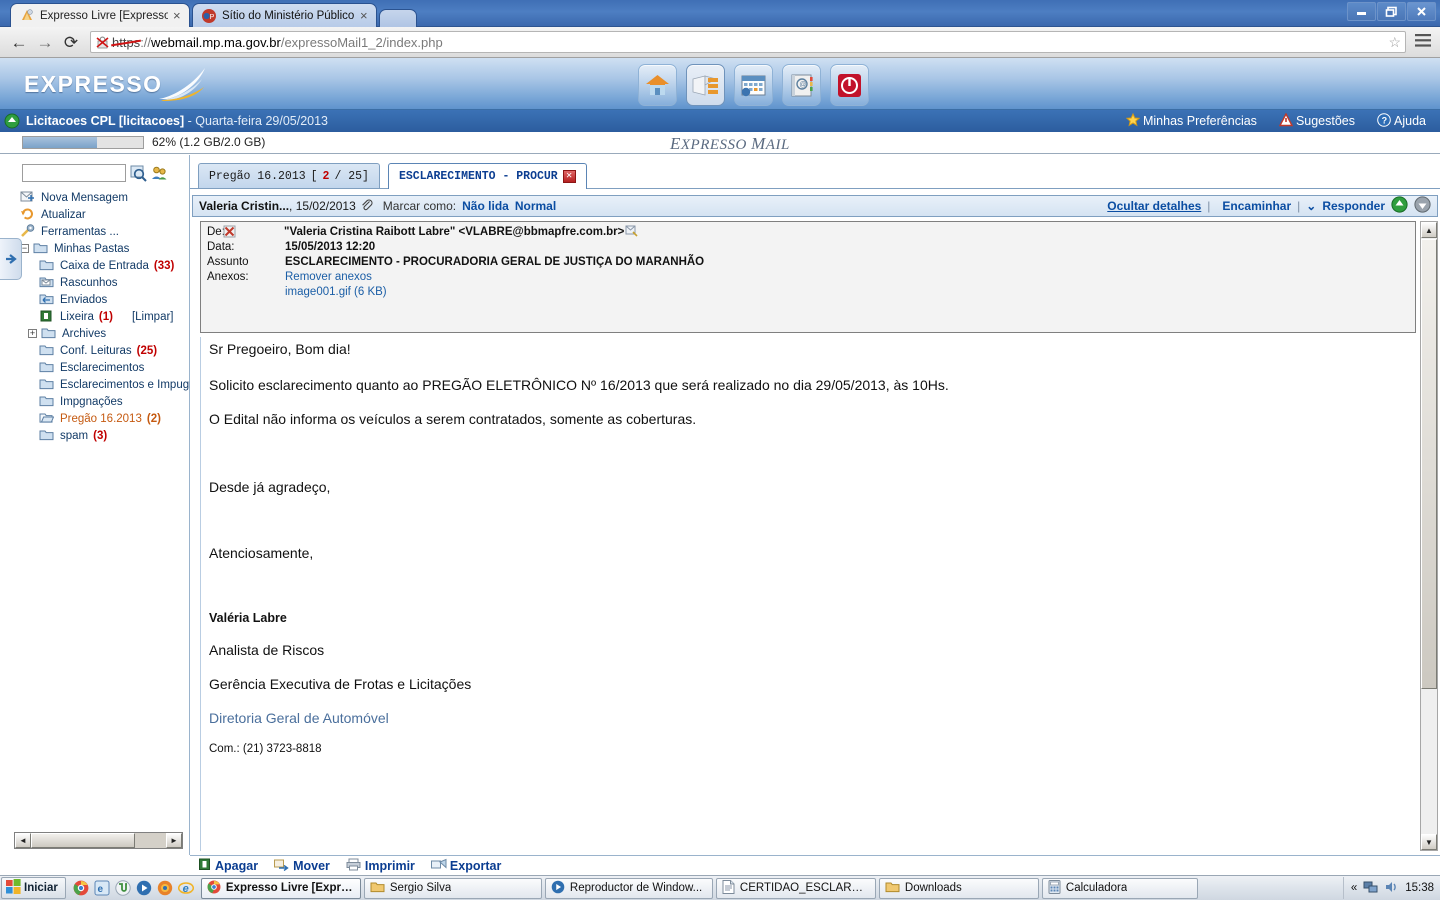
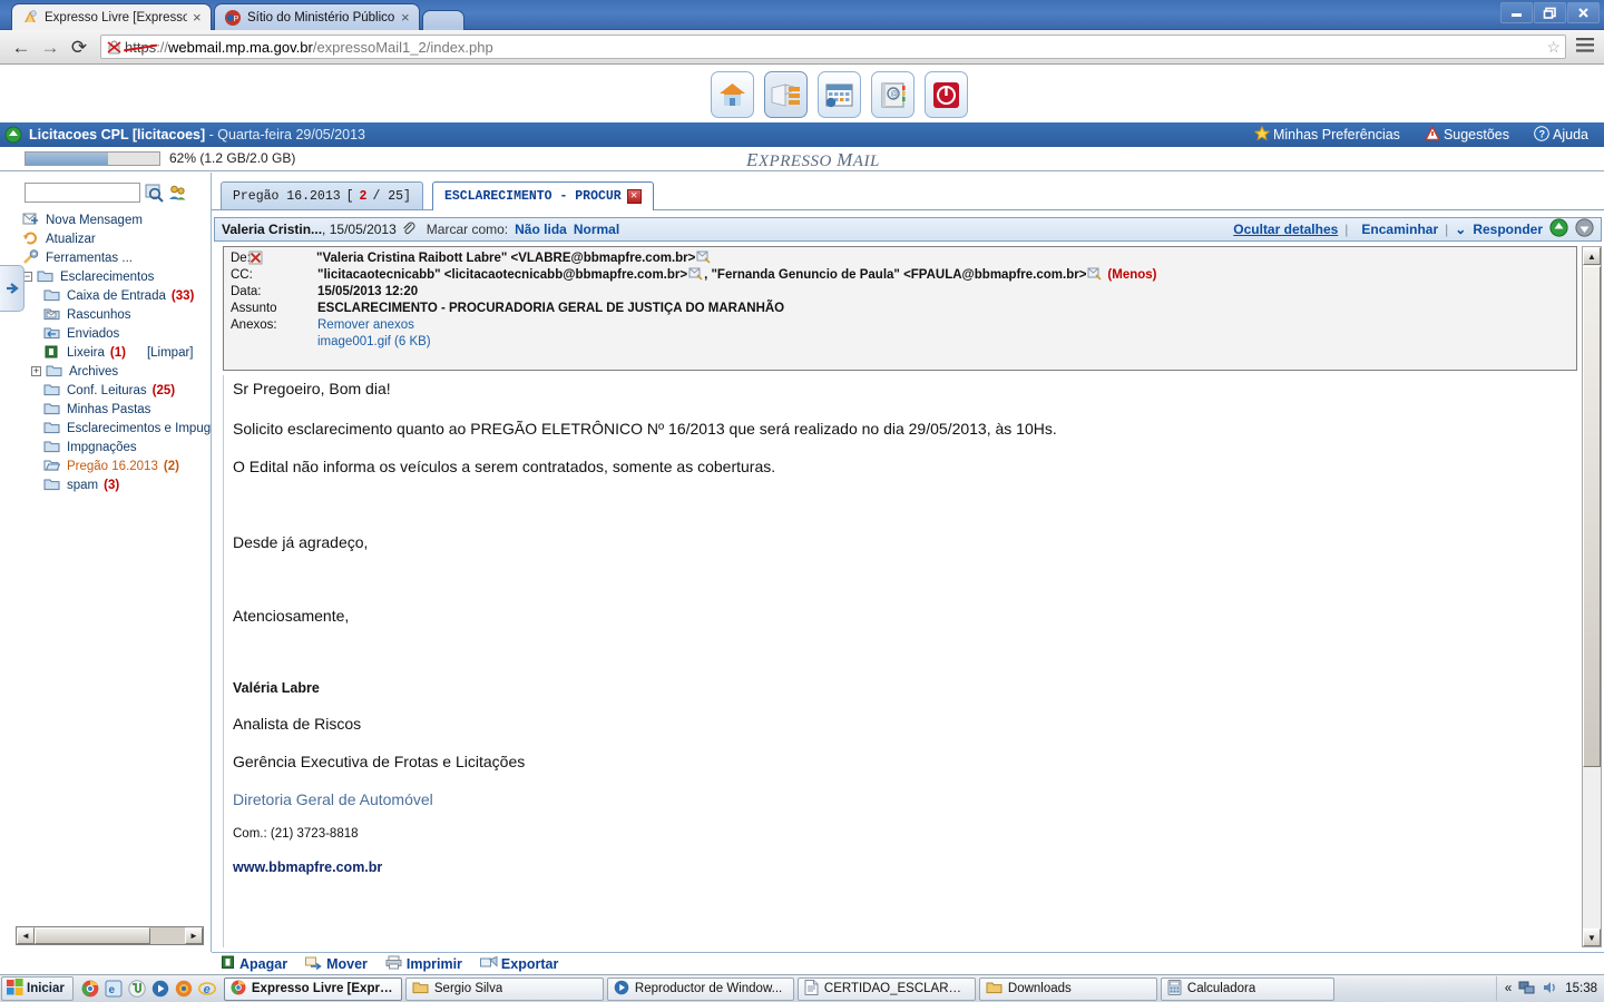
  Expresso Livre [Expresso
  ×
  Sítio do Ministério Público
  ×
  ←
  →
  ⟳
  https
  ://
  webmail.mp.ma.gov.br
  /expressoMail1_2/index.php
  ☆
- EXPRESSO
  Licitacoes CPL [licitacoes] - Quarta-feira 29/05/2013
  Minhas Preferências
  Sugestões
  ?
  Ajuda
  62% (1.2 GB/2.0 GB)
  EXPRESSO MAIL
  Nova Mensagem
  Atualizar
  Ferramentas ...
  −
- Minhas Pastas
+ Esclarecimentos
  Caixa de Entrada
  (33)
  Rascunhos
  Enviados
  Lixeira
  (1)
  [Limpar]
  +
  Archives
  Conf. Leituras
  (25)
- Esclarecimentos
+ Minhas Pastas
  Esclarecimentos e Impug
  Impgnações
  Pregão 16.2013
  (2)
  spam
  (3)
  ◄
  ►
  Pregão 16.2013
  [
  2
  / 25]
  ESCLARECIMENTO - PROCUR
  ✕
  Valeria Cristin...
- , 15/02/2013
+ , 15/05/2013
  Marcar como:
  Não lida
  Normal
  Ocultar detalhes
  |
  Encaminhar
  |
  ⌄
  Responder
  De:
  "Valeria Cristina Raibott Labre" <VLABRE@bbmapfre.com.br>
+ CC:
+ "licitacaotecnicabb" <licitacaotecnicabb@bbmapfre.com.br>
+ , "Fernanda Genuncio de Paula" <FPAULA@bbmapfre.com.br>
+ (Menos)
  Data:
  15/05/2013 12:20
  Assunto
  ESCLARECIMENTO - PROCURADORIA GERAL DE JUSTIÇA DO MARANHÃO
  Anexos:
  Remover anexos
  image001.gif (6 KB)
  Sr Pregoeiro, Bom dia!
  Solicito esclarecimento quanto ao PREGÃO ELETRÔNICO Nº 16/2013 que será realizado no dia 29/05/2013, às 10Hs.
  O Edital não informa os veículos a serem contratados, somente as coberturas.
  Desde já agradeço,
  Atenciosamente,
  Valéria Labre
  Analista de Riscos
  Gerência Executiva de Frotas e Licitações
  Diretoria Geral de Automóvel
  Com.: (21) 3723-8818
+ www.bbmapfre.com.br
  ▲
  ▼
  Apagar
  Mover
  Imprimir
  Exportar
  Iniciar
  e
  e
  Expresso Livre [Expre..
  Sergio Silva
  Reproductor de Window...
  CERTIDÃO_ESCLARECI
  Downloads
  Calculadora
  «
  15:38
